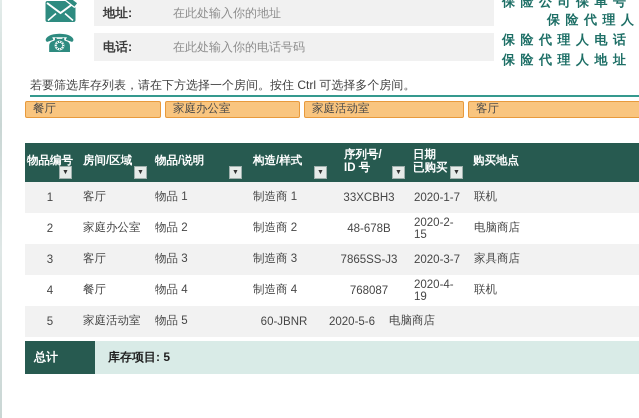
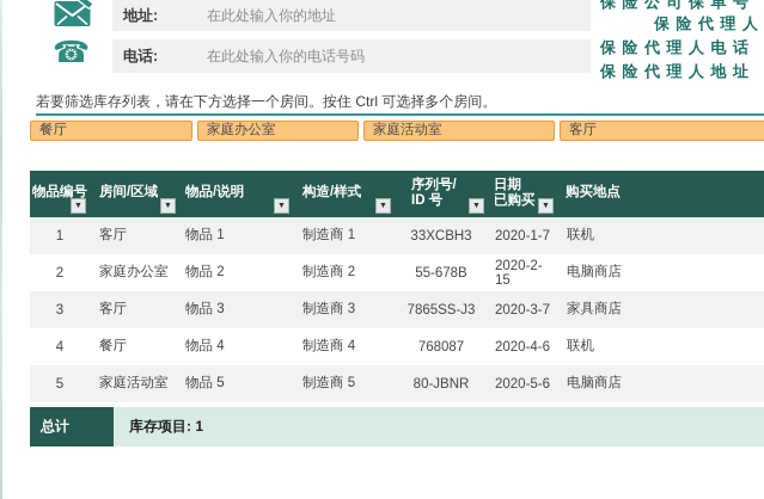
  地址:
  在此处输入你的地址
  ☎
  电话:
  在此处输入你的电话号码
  保险公司保单号
  保险代理人
  保险代理人电话
  保险代理人地址
  若要筛选库存列表，请在下方选择一个房间。按住 Ctrl 可选择多个房间。
  餐厅
  家庭办公室
  家庭活动室
  客厅
  物品编号
  房间/区域
  物品/说明
  构造/样式
  序列号/
  ID 号
  日期
  已购买
  购买地点
  1
  客厅
  物品 1
  制造商 1
  33XCBH3
  2020-1-7
  联机
  2
  家庭办公室
  物品 2
  制造商 2
- 48-678B
+ 55-678B
  2020-2-15
  电脑商店
  3
  客厅
  物品 3
  制造商 3
  7865SS-J3
  2020-3-7
  家具商店
  4
  餐厅
  物品 4
  制造商 4
  768087
- 2020-4-19
+ 2020-4-6
  联机
  5
  家庭活动室
  物品 5
+ 制造商 5
- 60-JBNR
+ 80-JBNR
  2020-5-6
  电脑商店
  总计
- 库存项目: 5
+ 库存项目: 1
